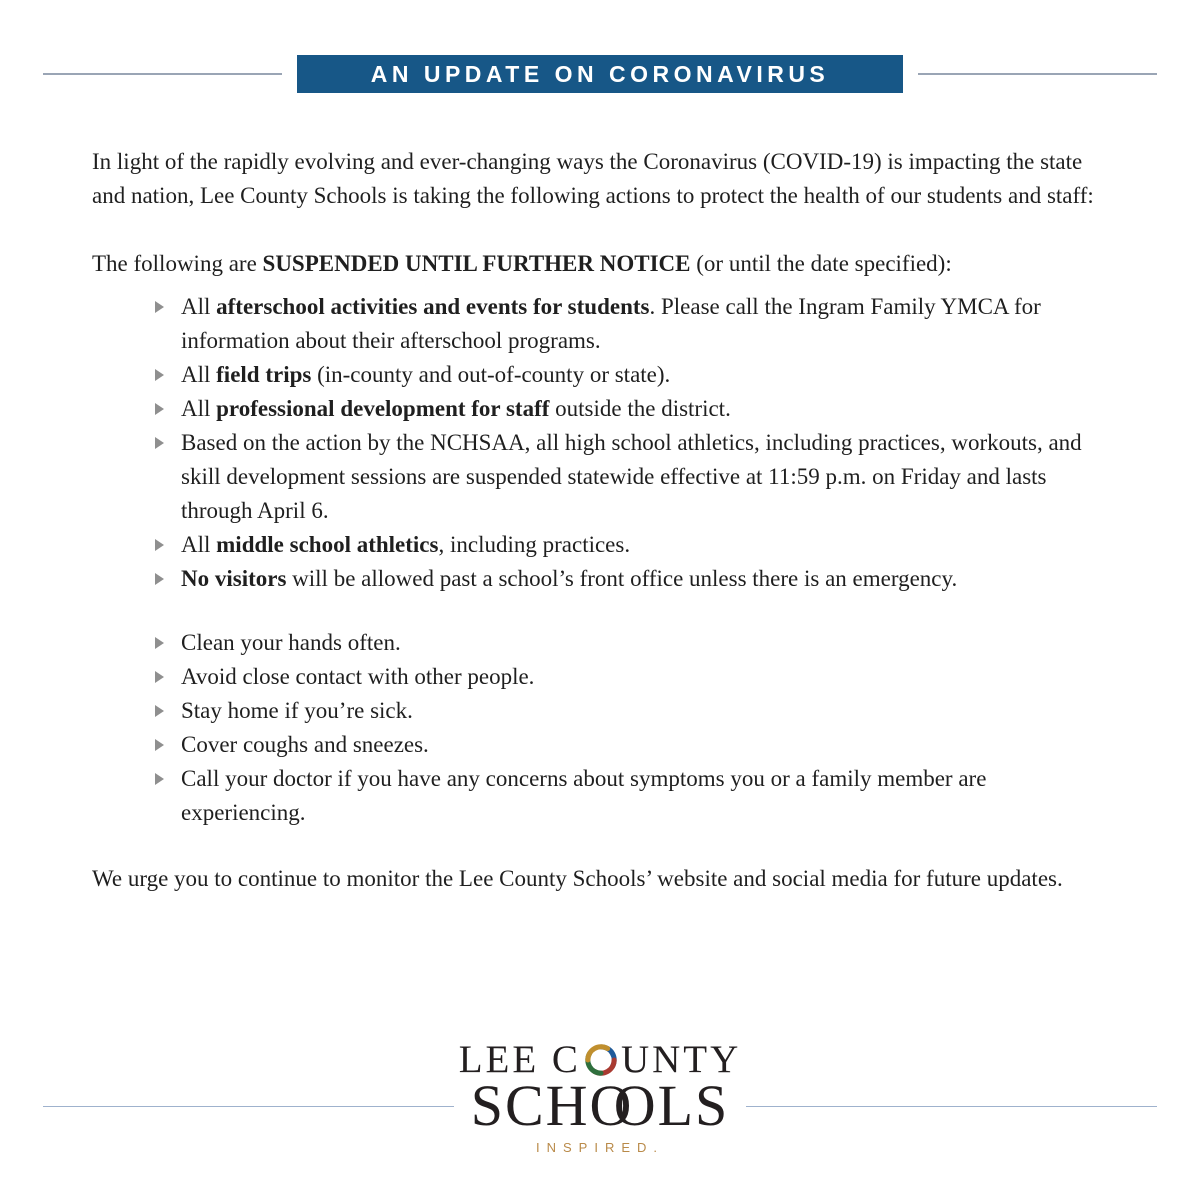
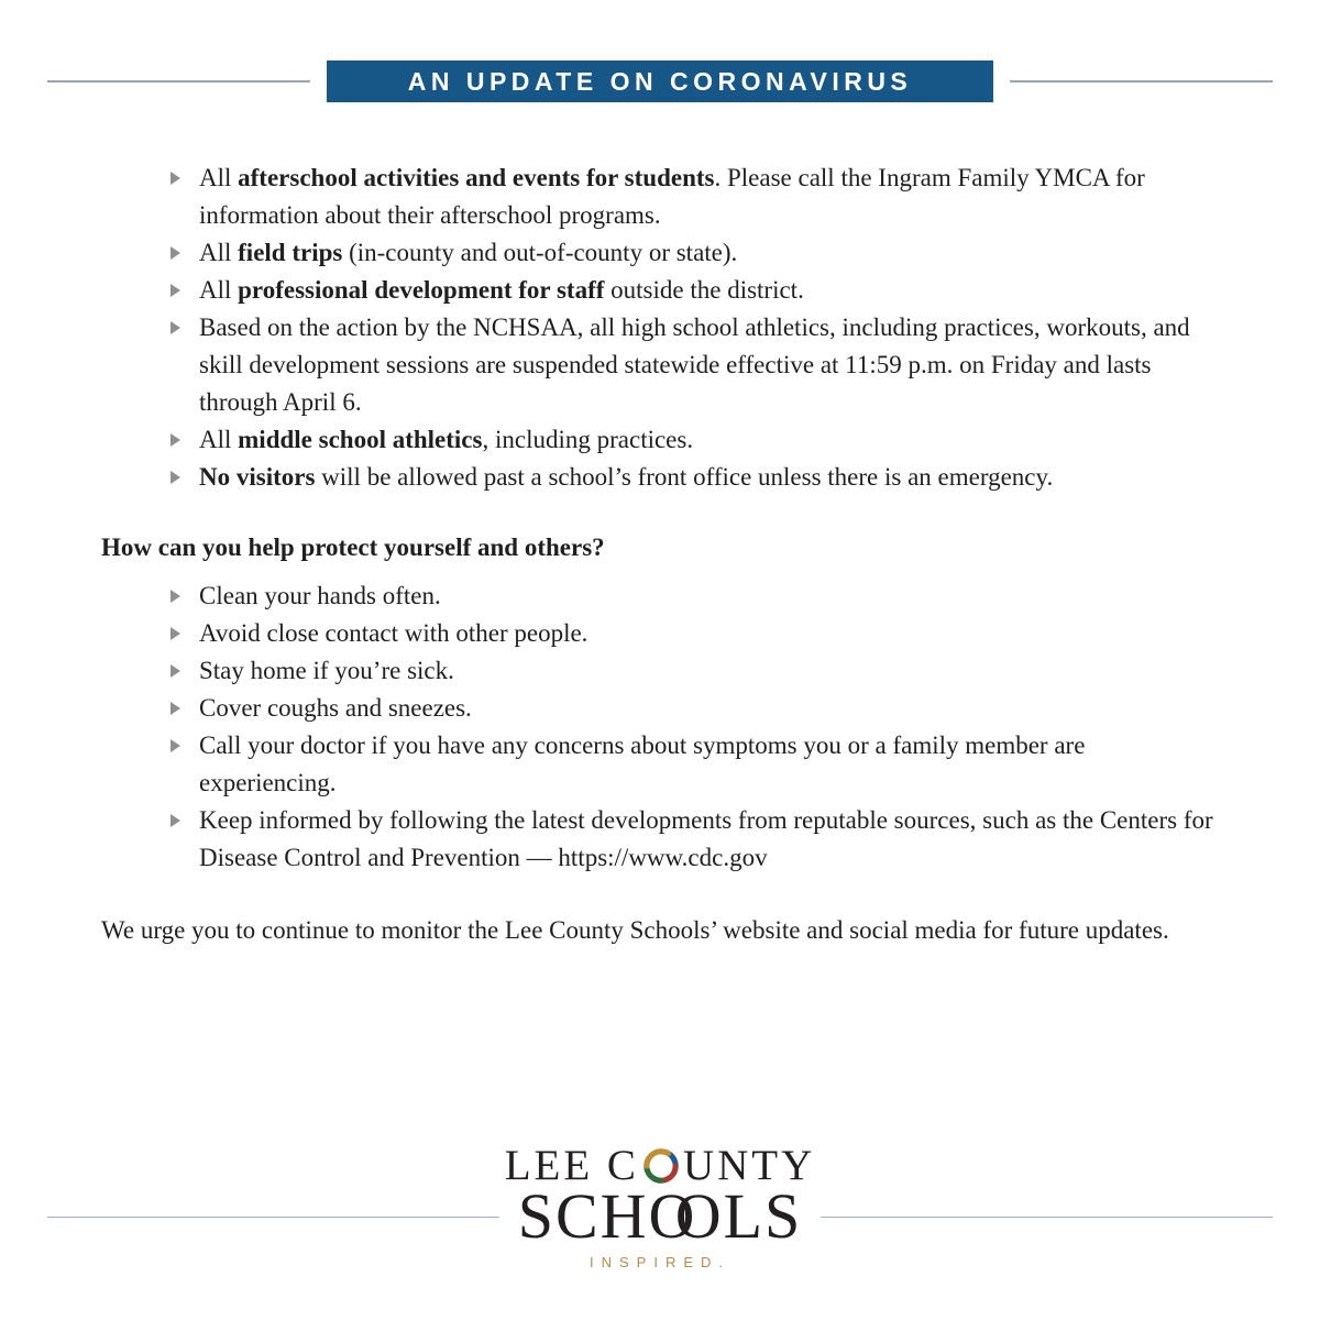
  AN UPDATE ON CORONAVIRUS
- In light of the rapidly evolving and ever-changing ways the Coronavirus (COVID-19) is impacting the state and nation, Lee County Schools is taking the following actions to protect the health of our students and staff:
- The following are SUSPENDED UNTIL FURTHER NOTICE (or until the date specified):
  All afterschool activities and events for students. Please call the Ingram Family YMCA for information about their afterschool programs.
  All field trips (in-county and out-of-county or state).
  All professional development for staff outside the district.
  Based on the action by the NCHSAA, all high school athletics, including practices, workouts, and skill development sessions are suspended statewide effective at 11:59 p.m. on Friday and lasts through April 6.
  All middle school athletics, including practices.
  No visitors will be allowed past a school’s front office unless there is an emergency.
+ How can you help protect yourself and others?
  Clean your hands often.
  Avoid close contact with other people.
  Stay home if you’re sick.
  Cover coughs and sneezes.
  Call your doctor if you have any concerns about symptoms you or a family member are experiencing.
+ Keep informed by following the latest developments from reputable sources, such as the Centers for Disease Control and Prevention — https://www.cdc.gov
  We urge you to continue to monitor the Lee County Schools’ website and social media for future updates.
  LEE C UNTY
  SCHOOLS
  INSPIRED.
